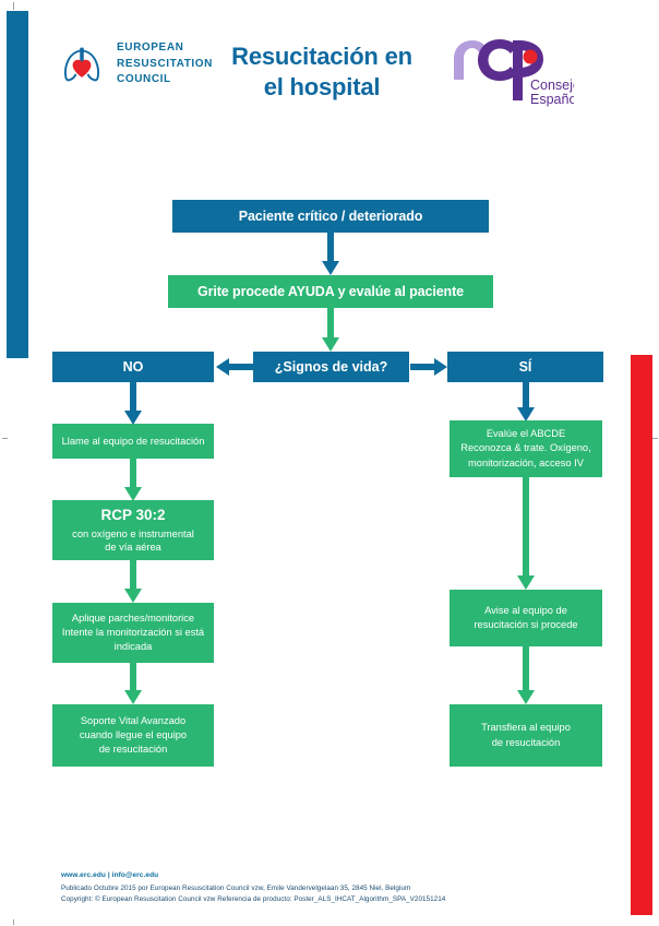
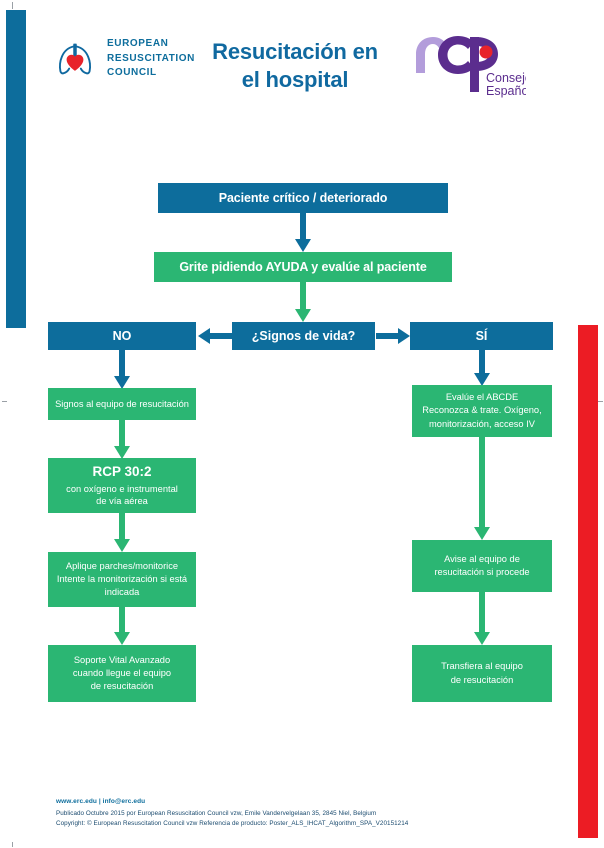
  EUROPEAN
  RESUSCITATION
  COUNCIL
  Resucitación en
  el hospital
  Consej
  Españo
  Paciente crítico / deteriorado
- Grite procede AYUDA y evalúe al paciente
+ Grite pidiendo AYUDA y evalúe al paciente
  NO
  ¿Signos de vida?
  SÍ
- Llame al equipo de resucitación
+ Signos al equipo de resucitación
  RCP 30:2
  con oxígeno e instrumental
  de vía aérea
  Aplique parches/monitorice
  Intente la monitorización si está
  indicada
  Soporte Vital Avanzado
  cuando llegue el equipo
  de resucitación
  Evalúe el ABCDE
  Reconozca & trate. Oxígeno,
  monitorización, acceso IV
  Avise al equipo de
  resucitación si procede
  Transfiera al equipo
  de resucitación
